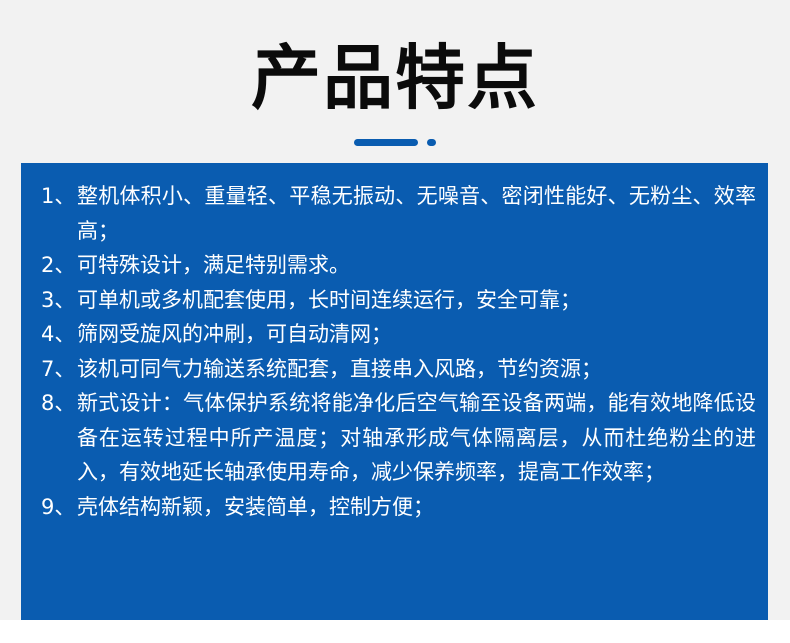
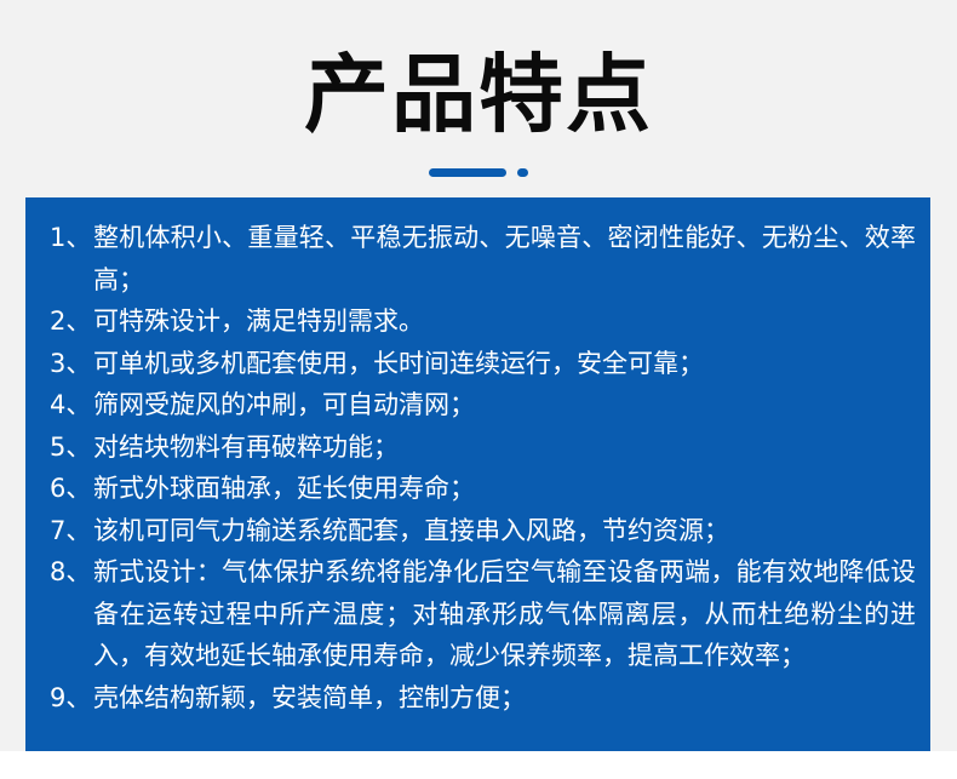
  产品特点
  1、
  整机体积小、重量轻、平稳无振动、无噪音、密闭性能好、无粉尘、效率高；
  2、
  可特殊设计，满足特别需求。
  3、
  可单机或多机配套使用，长时间连续运行，安全可靠；
  4、
  筛网受旋风的冲刷，可自动清网；
+ 5、
+ 对结块物料有再破粹功能；
+ 6、
+ 新式外球面轴承，延长使用寿命；
  7、
  该机可同气力输送系统配套，直接串入风路，节约资源；
  8、
  新式设计：气体保护系统将能净化后空气输至设备两端，能有效地降低设备在运转过程中所产温度；对轴承形成气体隔离层，从而杜绝粉尘的进入，有效地延长轴承使用寿命，减少保养频率，提高工作效率；
  9、
  壳体结构新颖，安装简单，控制方便；
